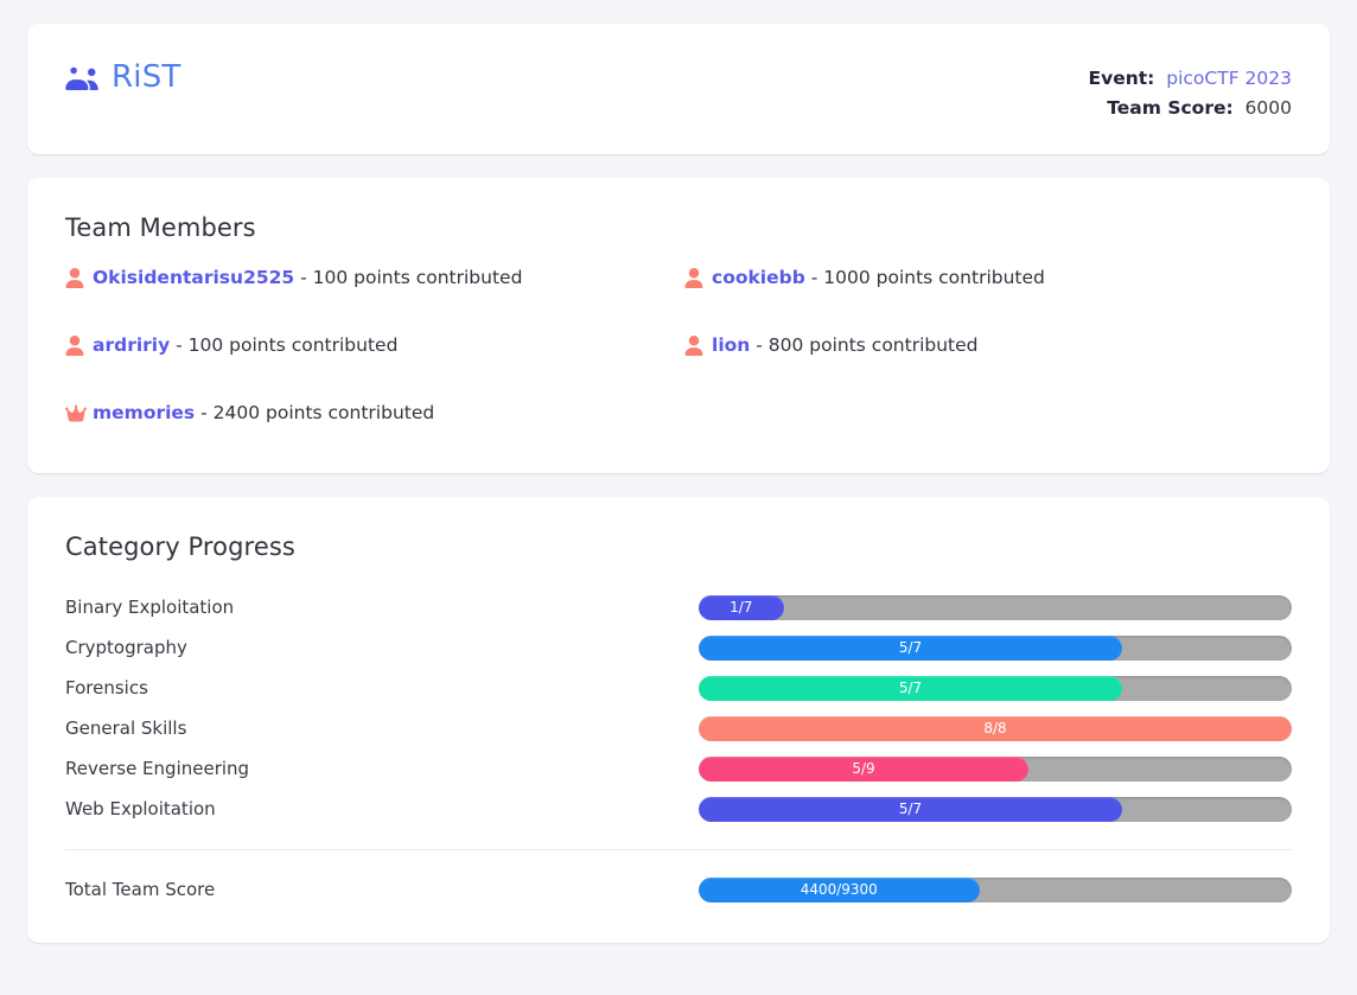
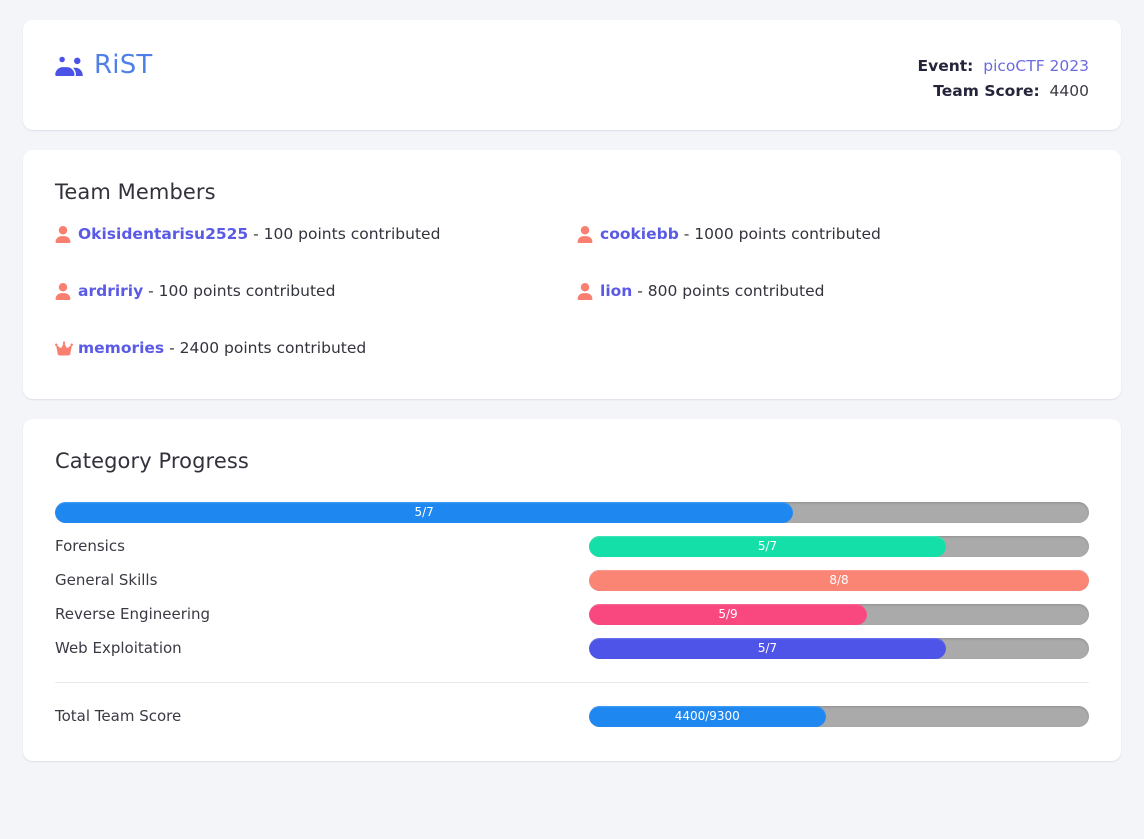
  RiST
  Event: picoCTF 2023
- Team Score: 6000
+ Team Score: 4400
  Team Members
  Okisidentarisu2525
  - 100 points contributed
  cookiebb
  - 1000 points contributed
  ardririy
  - 100 points contributed
  lion
  - 800 points contributed
  memories
  - 2400 points contributed
  Category Progress
- Binary Exploitation
- 1/7
- Cryptography
  5/7
  Forensics
  5/7
  General Skills
  8/8
  Reverse Engineering
  5/9
  Web Exploitation
  5/7
  Total Team Score
  4400/9300
